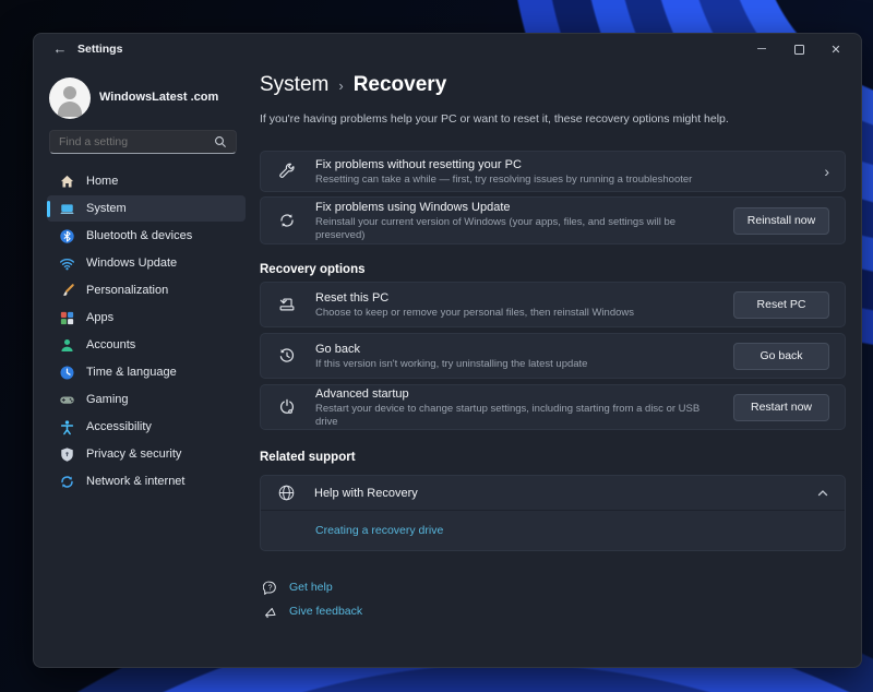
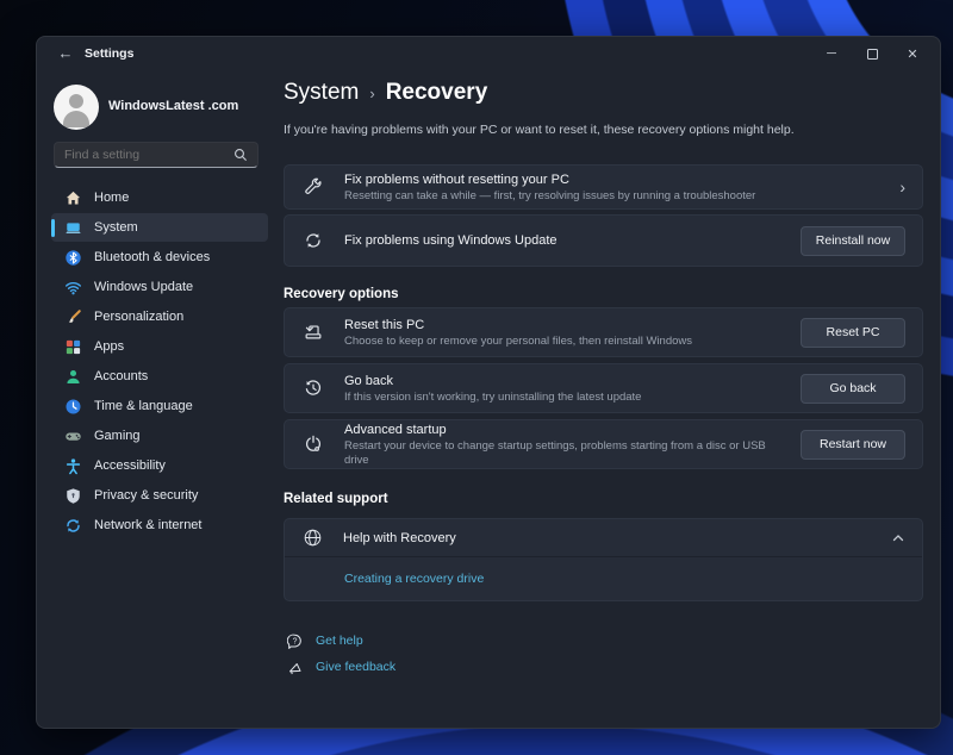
  ←
  Settings
  ─
  ✕
  WindowsLatest .com
  Find a setting
  Home
  System
  Bluetooth & devices
  Windows Update
  Personalization
  Apps
  Accounts
  Time & language
  Gaming
  Accessibility
  Privacy & security
  Network & internet
  System
  ›
  Recovery
- If you're having problems help your PC or want to reset it, these recovery options might help.
+ If you're having problems with your PC or want to reset it, these recovery options might help.
  Fix problems without resetting your PC
  Resetting can take a while — first, try resolving issues by running a troubleshooter
  ›
  Fix problems using Windows Update
- Reinstall your current version of Windows (your apps, files, and settings will be preserved)
  Reinstall now
  Recovery options
  Reset this PC
  Choose to keep or remove your personal files, then reinstall Windows
  Reset PC
  Go back
  If this version isn't working, try uninstalling the latest update
  Go back
  Advanced startup
- Restart your device to change startup settings, including starting from a disc or USB drive
+ Restart your device to change startup settings, problems starting from a disc or USB drive
  Restart now
  Related support
  Help with Recovery
  Creating a recovery drive
  Get help
  Give feedback
